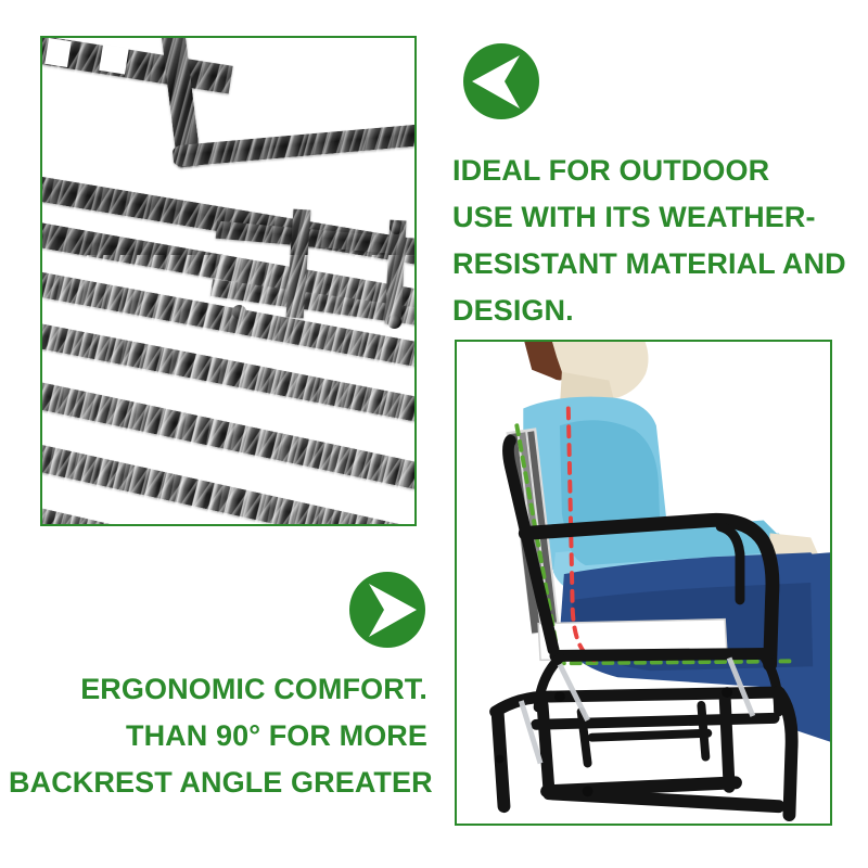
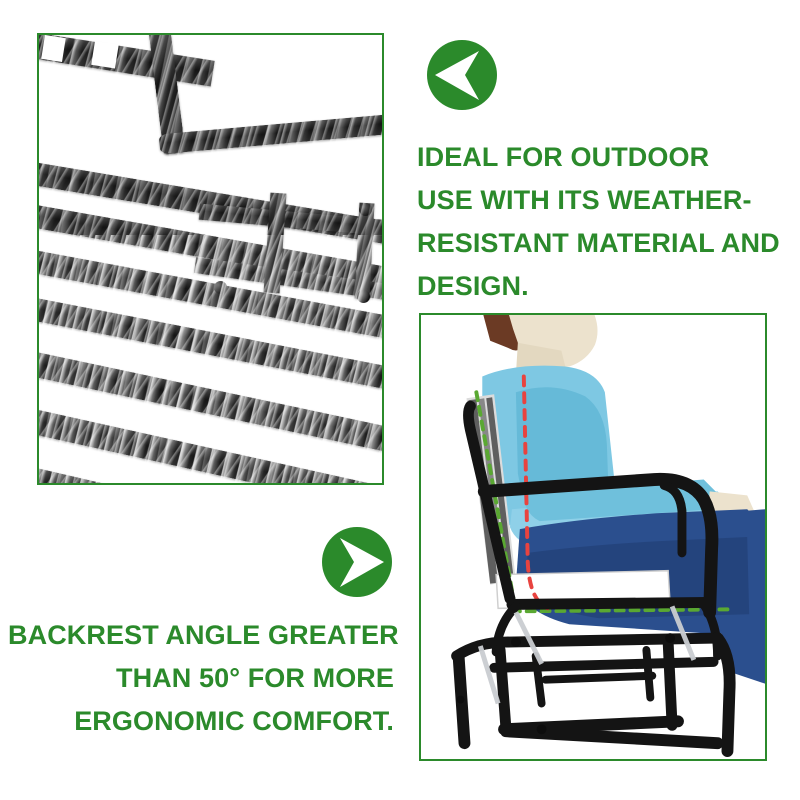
  IDEAL FOR OUTDOOR
  USE WITH ITS WEATHER-
  RESISTANT MATERIAL AND
  DESIGN.
- ERGONOMIC COMFORT.
+ BACKREST ANGLE GREATER
- THAN 90° FOR MORE
+ THAN 50° FOR MORE
- BACKREST ANGLE GREATER
+ ERGONOMIC COMFORT.
